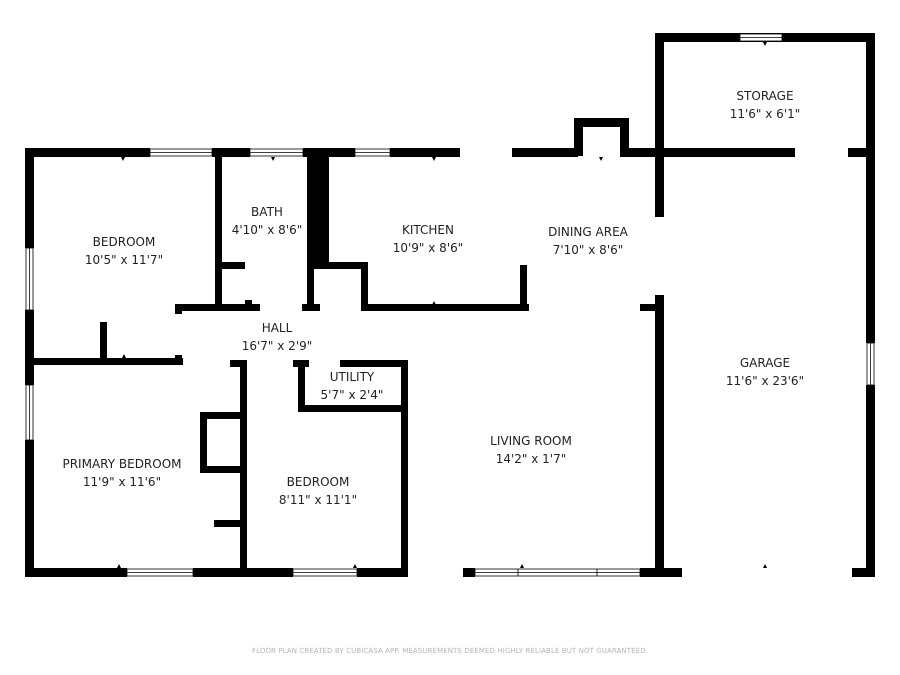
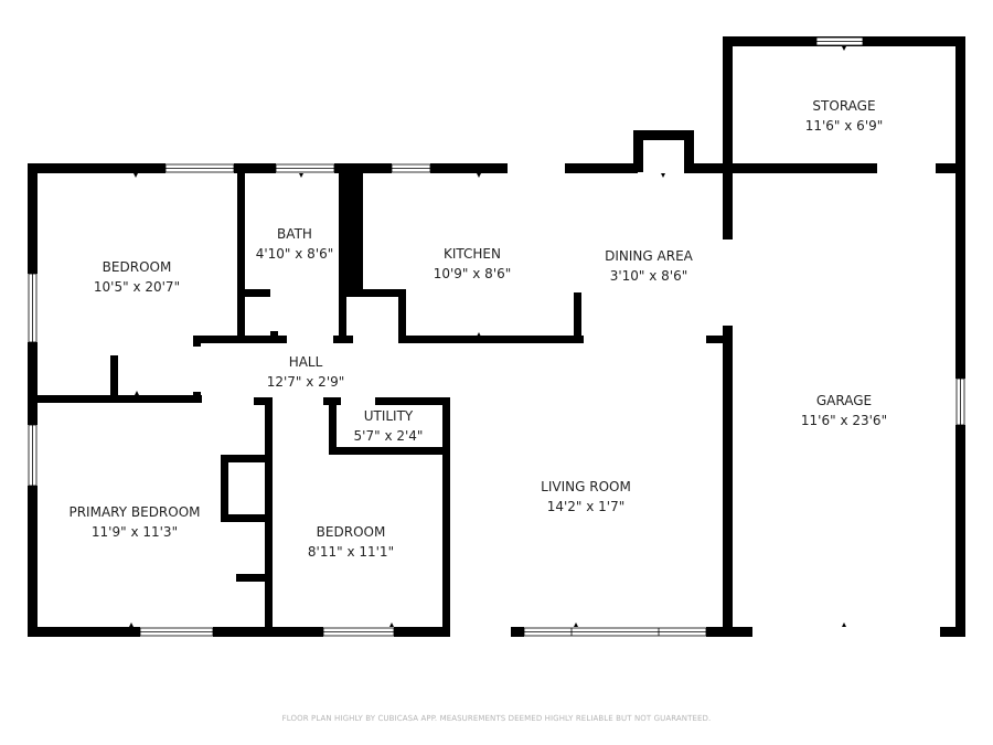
  BEDROOM
- 10'5" x 11'7"
+ 10'5" x 20'7"
  BATH
  4'10" x 8'6"
  KITCHEN
  10'9" x 8'6"
  DINING AREA
- 7'10" x 8'6"
+ 3'10" x 8'6"
  STORAGE
- 11'6" x 6'1"
+ 11'6" x 6'9"
  HALL
- 16'7" x 2'9"
+ 12'7" x 2'9"
  UTILITY
  5'7" x 2'4"
  PRIMARY BEDROOM
- 11'9" x 11'6"
+ 11'9" x 11'3"
  BEDROOM
  8'11" x 11'1"
  LIVING ROOM
  14'2" x 1'7"
  GARAGE
  11'6" x 23'6"
- FLOOR PLAN CREATED BY CUBICASA APP. MEASUREMENTS DEEMED HIGHLY RELIABLE BUT NOT GUARANTEED.
+ FLOOR PLAN HIGHLY BY CUBICASA APP. MEASUREMENTS DEEMED HIGHLY RELIABLE BUT NOT GUARANTEED.
